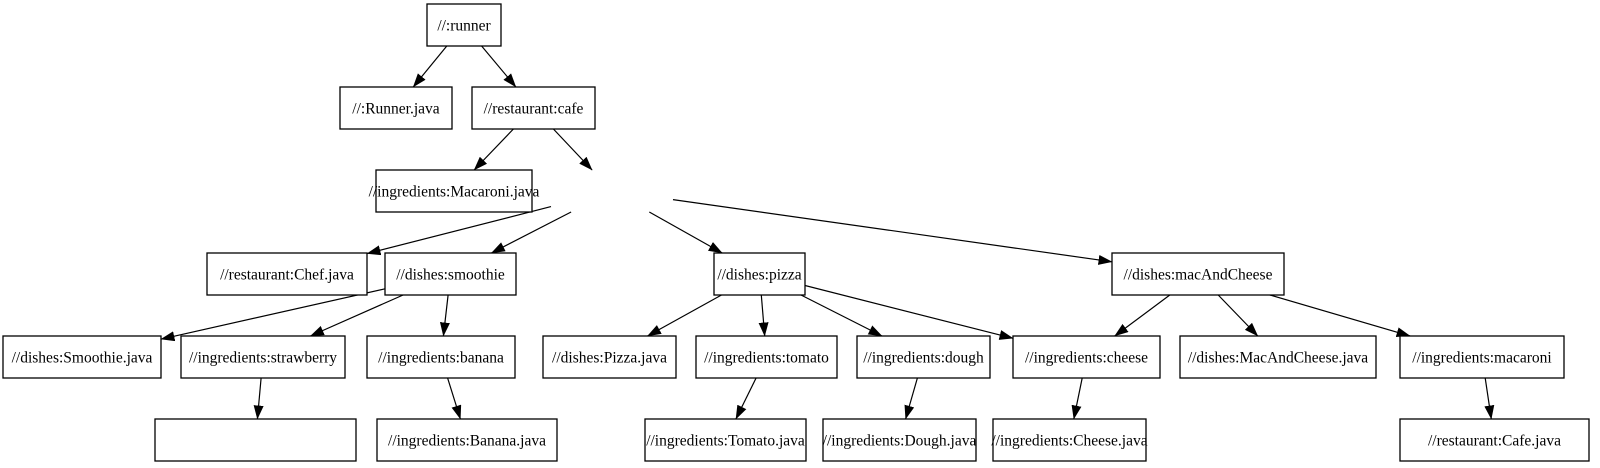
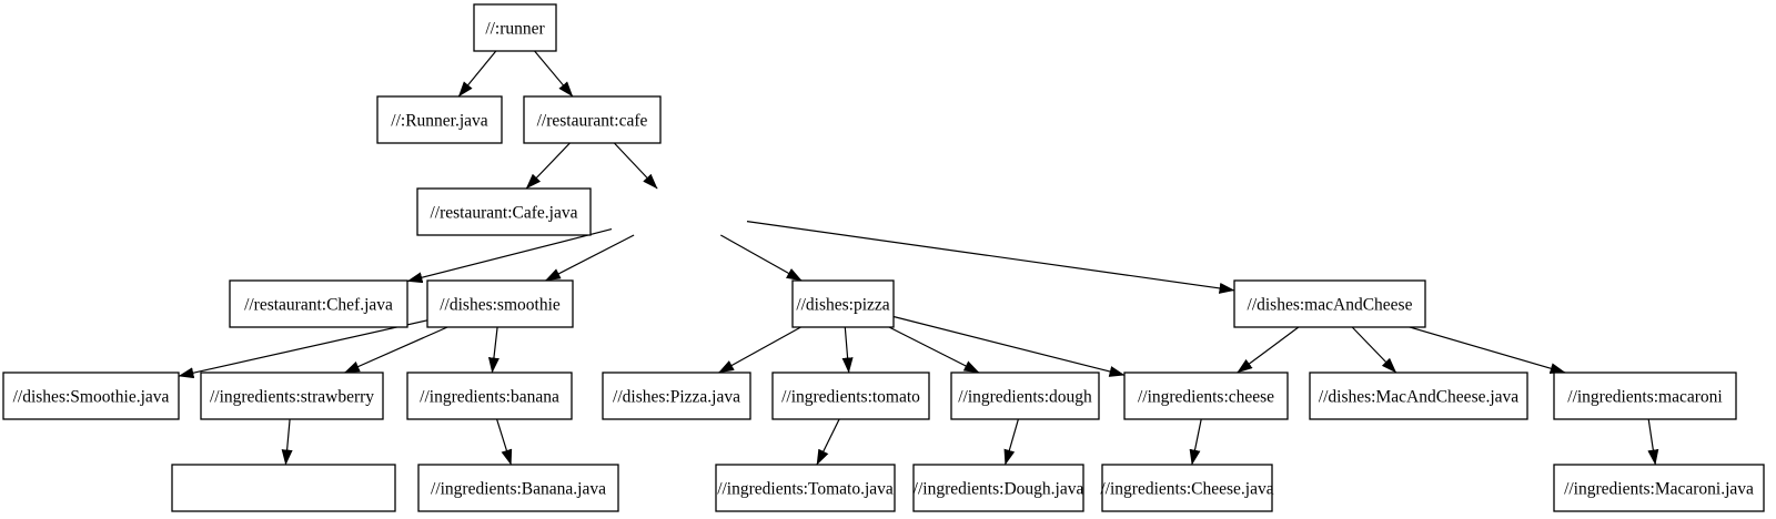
  //:runner
  //:Runner.java
  //restaurant:cafe
- //ingredients:Macaroni.java
+ //restaurant:Cafe.java
  //restaurant:Chef.java
  //dishes:smoothie
  //dishes:pizza
  //dishes:macAndCheese
  //dishes:Smoothie.java
  //ingredients:strawberry
  //ingredients:banana
  //dishes:Pizza.java
  //ingredients:tomato
  //ingredients:dough
  //ingredients:cheese
  //dishes:MacAndCheese.java
  //ingredients:macaroni
  //ingredients:Banana.java
  //ingredients:Tomato.java
  //ingredients:Dough.java
  //ingredients:Cheese.java
- //restaurant:Cafe.java
+ //ingredients:Macaroni.java
